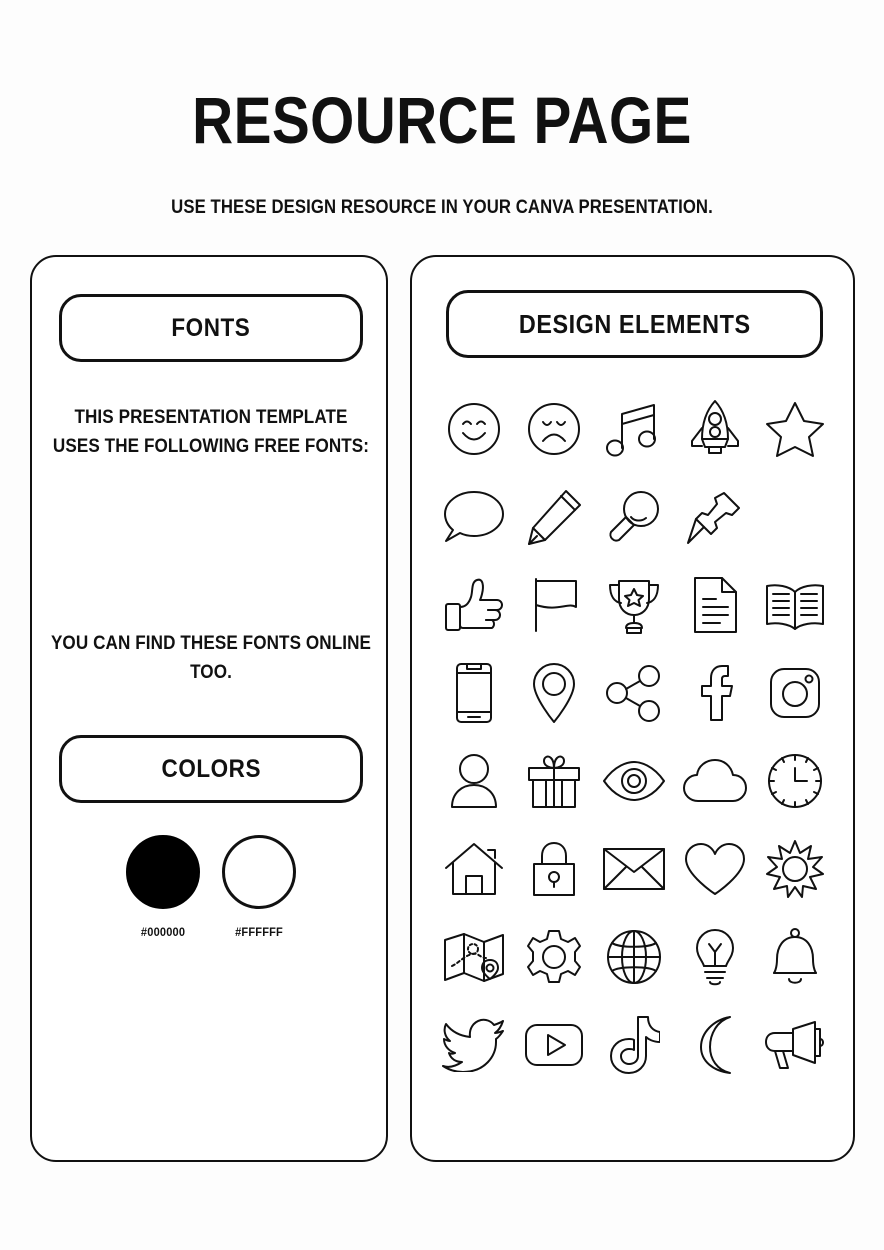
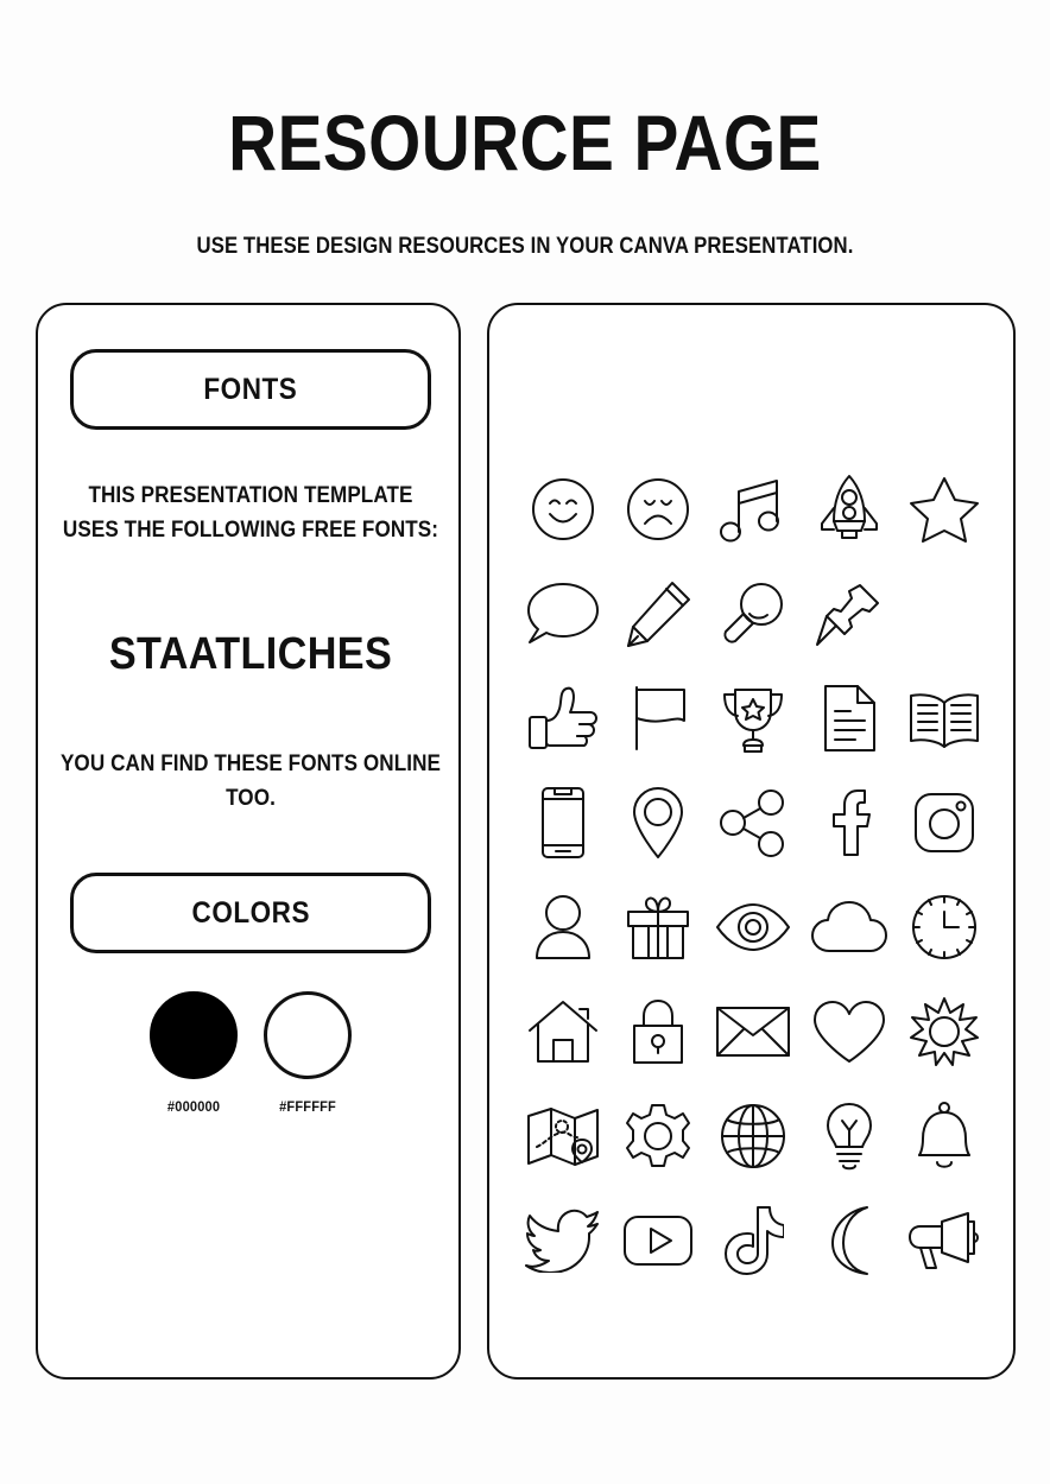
  RESOURCE PAGE
- USE THESE DESIGN RESOURCE IN YOUR CANVA PRESENTATION.
+ USE THESE DESIGN RESOURCES IN YOUR CANVA PRESENTATION.
  FONTS
  THIS PRESENTATION TEMPLATE
  USES THE FOLLOWING FREE FONTS:
+ STAATLICHES
  YOU CAN FIND THESE FONTS ONLINE
  TOO.
  COLORS
  #000000
  #FFFFFF
- DESIGN ELEMENTS
